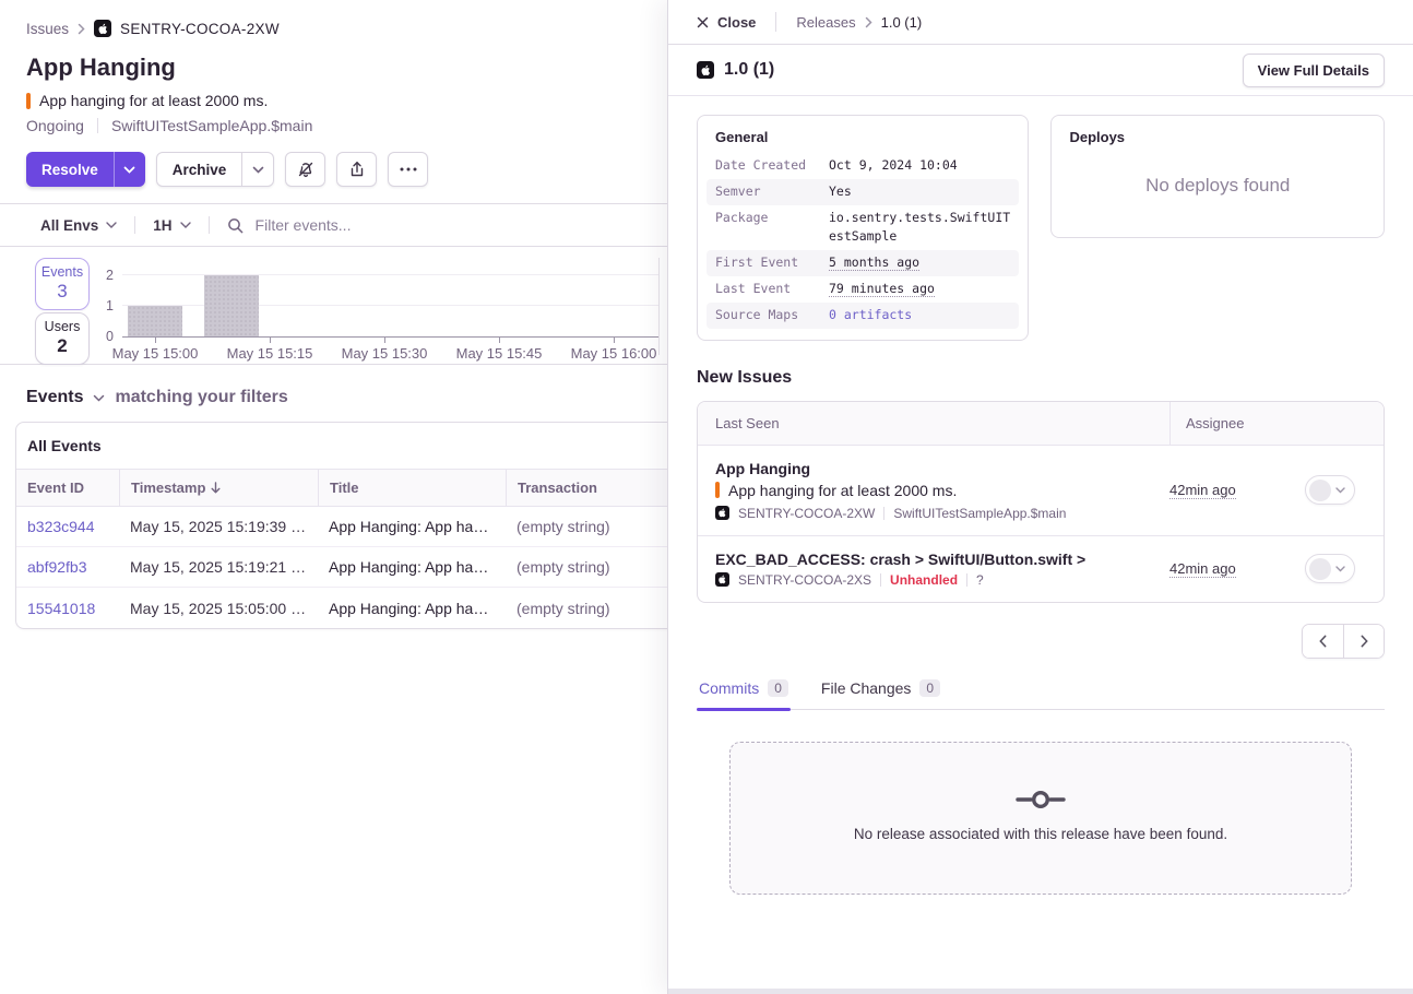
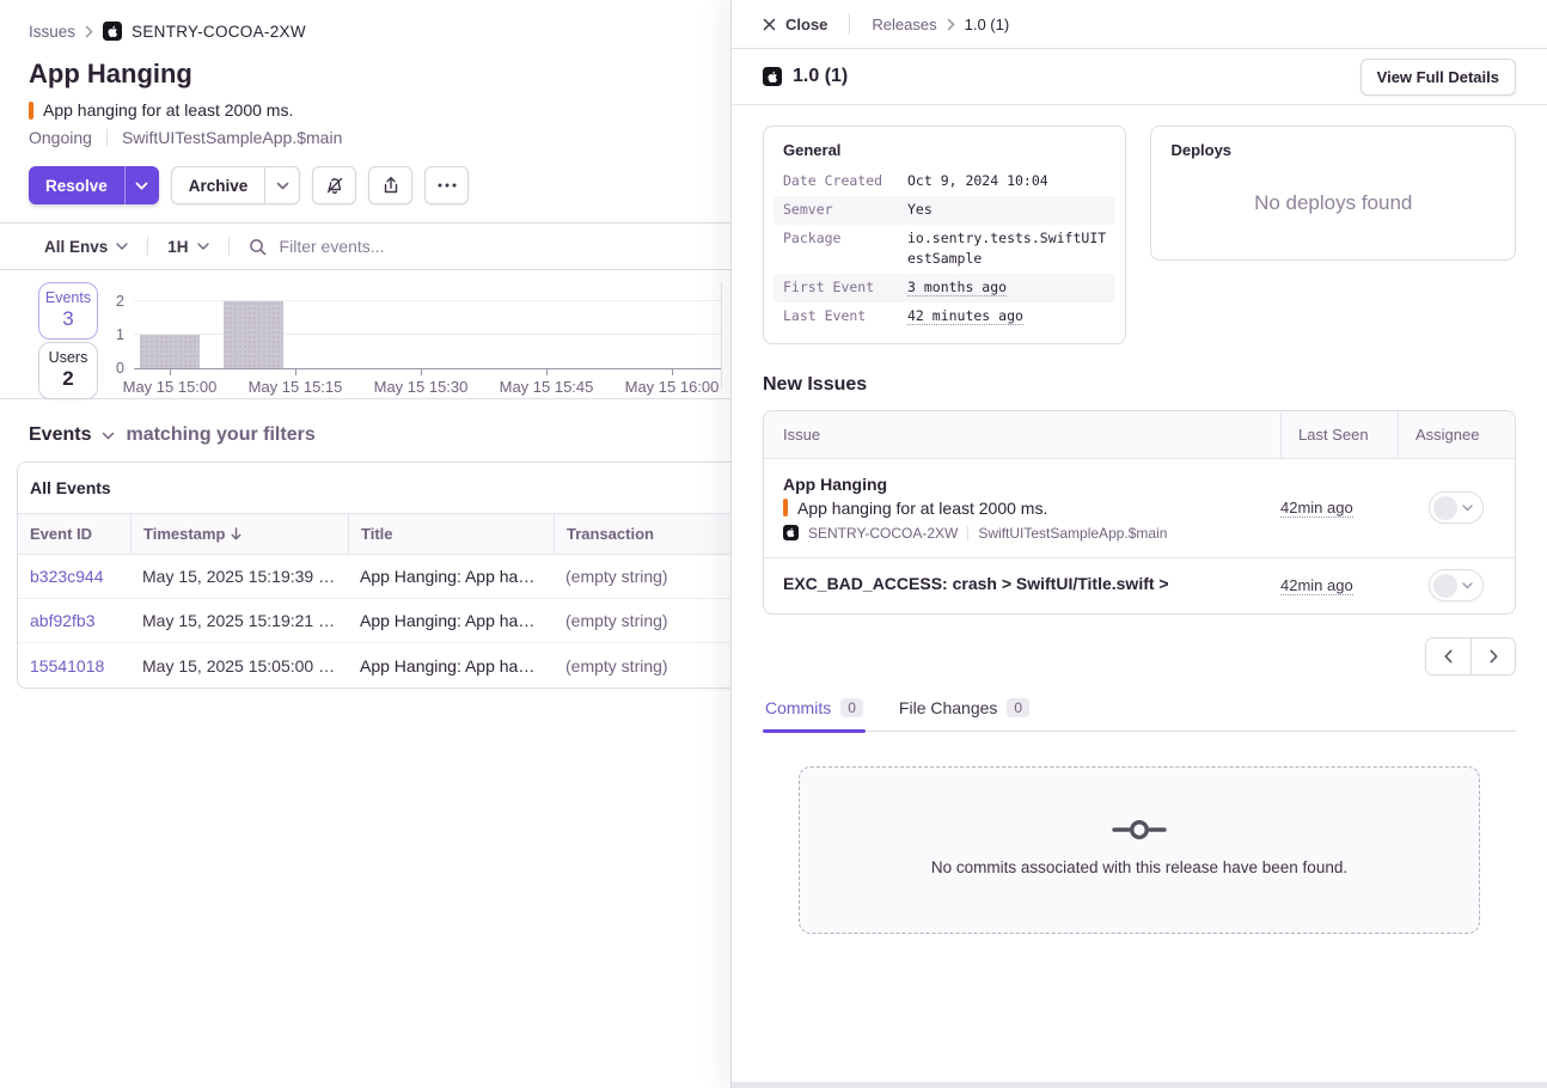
  Issues
  SENTRY-COCOA-2XW
  App Hanging
  App hanging for at least 2000 ms.
  Ongoing
  SwiftUITestSampleApp.$main
  Resolve
  Archive
  All Envs
  1H
  Filter events...
  Events
  3
  Users
  2
  May 15 15:00
  May 15 15:15
  May 15 15:30
  May 15 15:45
  May 15 16:00
  0
  1
  2
  Events
  matching your filters
  All Events
  Event ID
  Timestamp
  Title
  Transaction
  b323c944
  May 15, 2025 15:19:39 EDT
  App Hanging: App hangin
  (empty string)
  abf92fb3
  May 15, 2025 15:19:21 EDT
  App Hanging: App hangin
  (empty string)
  15541018
  May 15, 2025 15:05:00 EDT
  App Hanging: App hangin
  (empty string)
  Close
  Releases
  1.0 (1)
  1.0 (1)
  View Full Details
  General
  Date Created
  Oct 9, 2024 10:04
  Semver
  Yes
  Package
  io.sentry.tests.SwiftUITestSample
  First Event
- 5 months ago
+ 3 months ago
  Last Event
- 79 minutes ago
+ 42 minutes ago
- Source Maps
- 0 artifacts
  Deploys
  No deploys found
  New Issues
+ Issue
  Last Seen
  Assignee
  App Hanging
  App hanging for at least 2000 ms.
  SENTRY-COCOA-2XW
  SwiftUITestSampleApp.$main
  42min ago
- EXC_BAD_ACCESS: crash > SwiftUI/Button.swift >
+ EXC_BAD_ACCESS: crash > SwiftUI/Title.swift >
- SENTRY-COCOA-2XS
- Unhandled
- ?
  42min ago
  Commits
  0
  File Changes
  0
- No release associated with this release have been found.
+ No commits associated with this release have been found.
